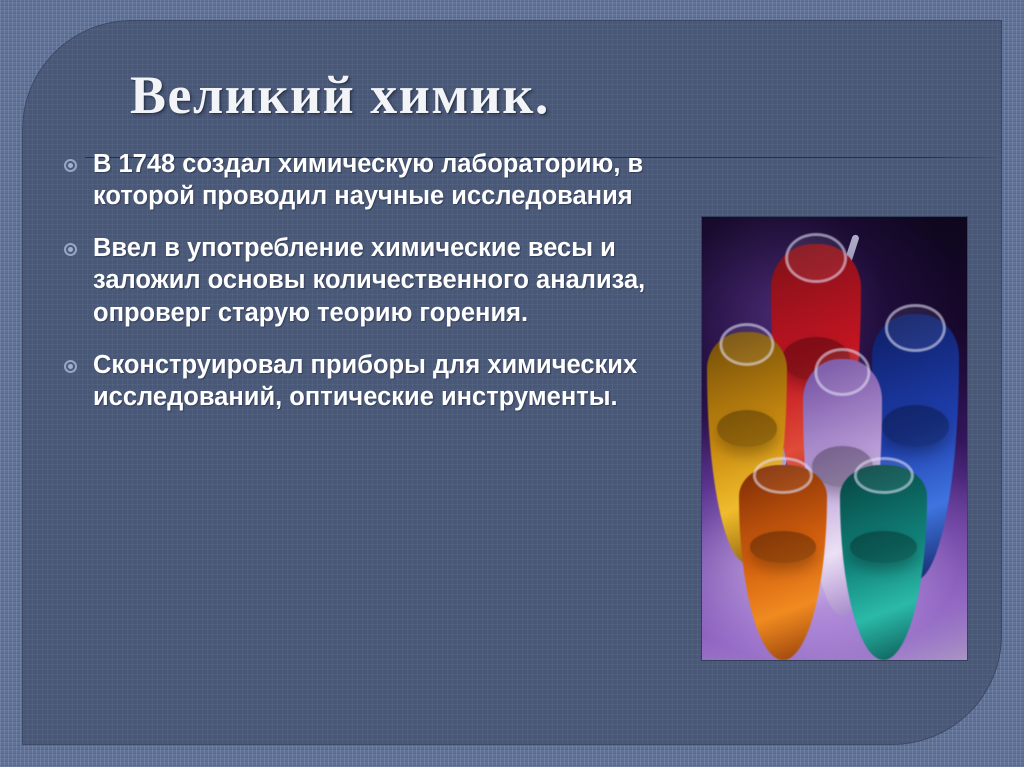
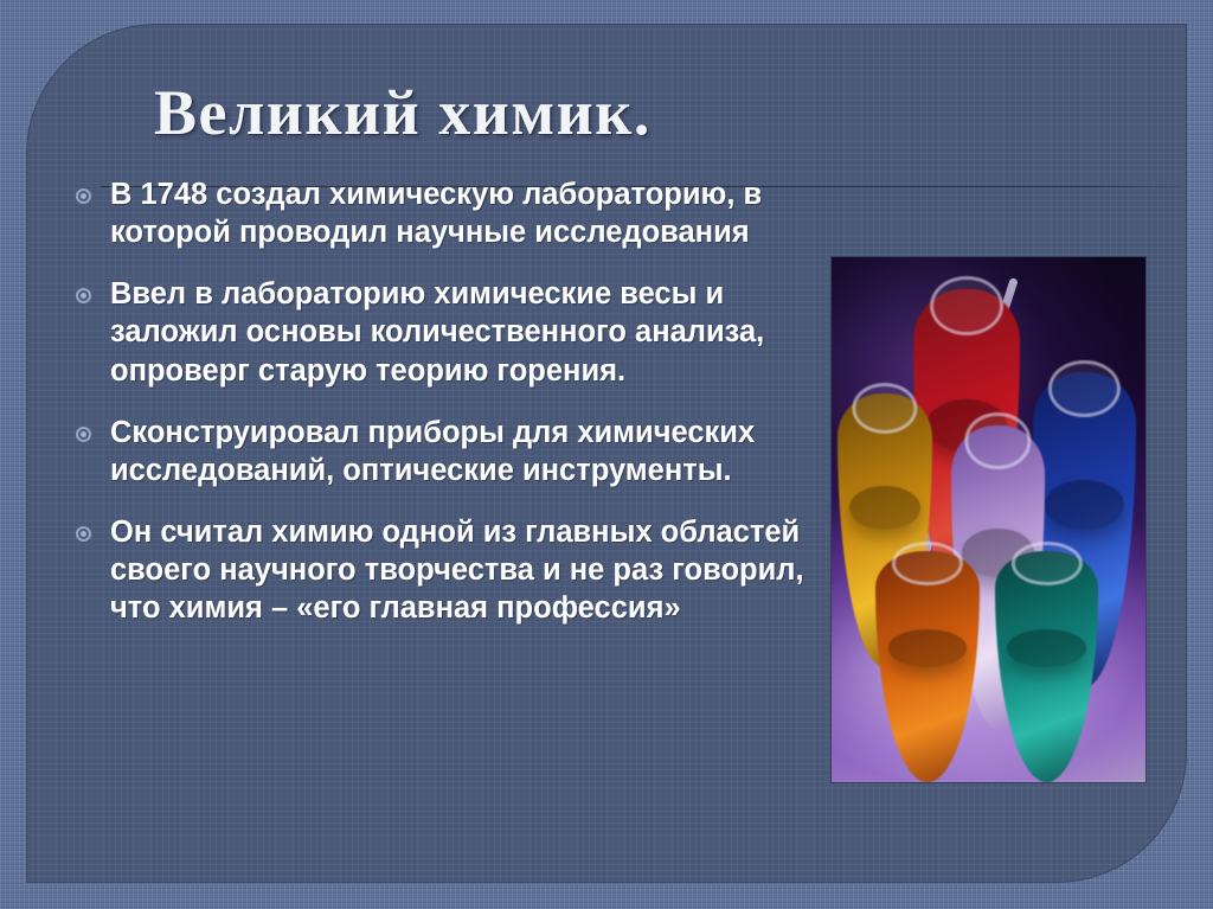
  Великий химик.
  В 1748 создал химическую лабораторию, в которой проводил научные исследования
- Ввел в употребление химические весы и заложил основы количественного анализа, опроверг старую теорию горения.
+ Ввел в лабораторию химические весы и заложил основы количественного анализа, опроверг старую теорию горения.
  Сконструировал приборы для химических исследований, оптические инструменты.
+ Он считал химию одной из главных областей своего научного творчества и не раз говорил, что химия – «его главная профессия»
